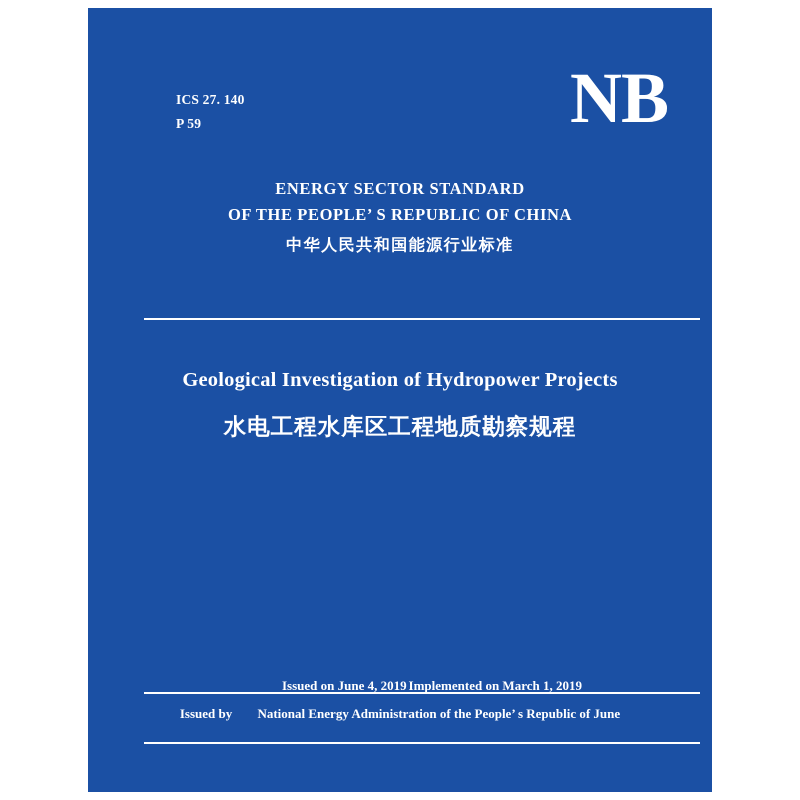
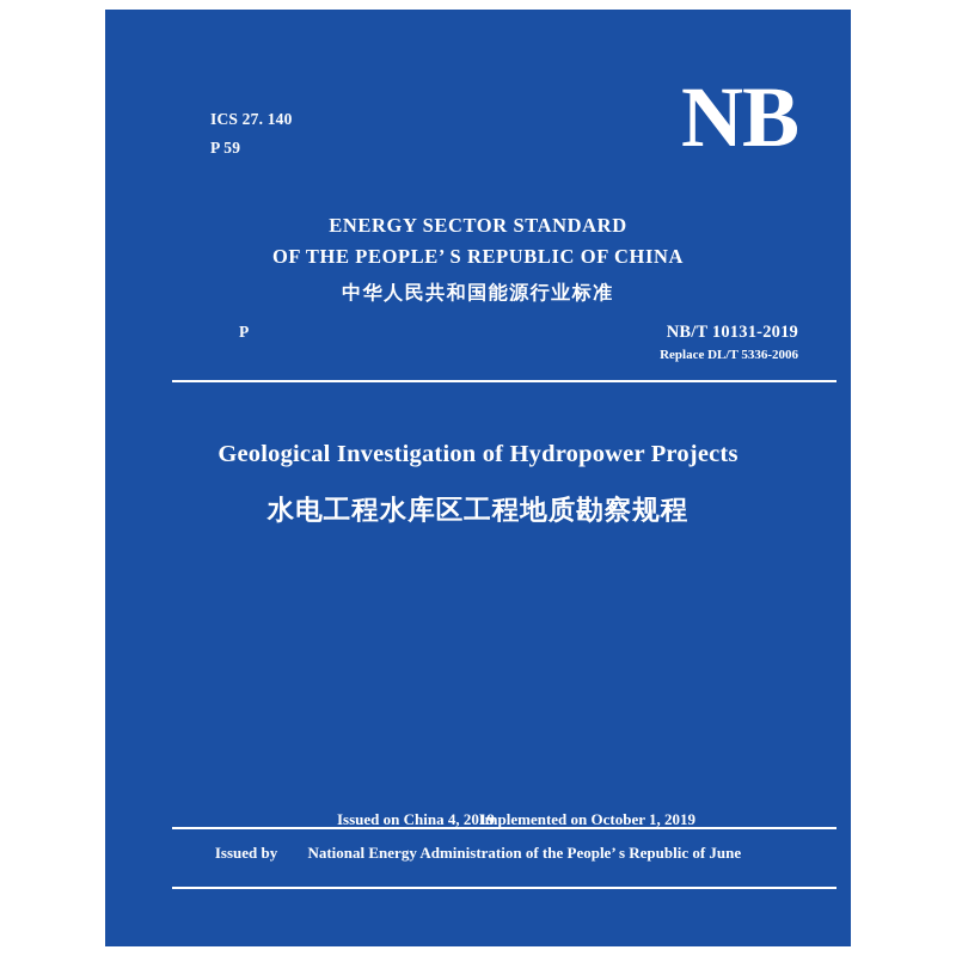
  ICS 27. 140
  P 59
  NB
  ENERGY SECTOR STANDARD
  OF THE PEOPLE’ S REPUBLIC OF CHINA
  中华人民共和国能源行业标准
+ P
+ NB/T 10131-2019
+ Replace DL/T 5336-2006
  Geological Investigation of Hydropower Projects
  水电工程水库区工程地质勘察规程
- Issued on June 4, 2019
+ Issued on China 4, 2019
- Implemented on March 1, 2019
+ Implemented on October 1, 2019
  Issued by National Energy Administration of the People’ s Republic of June
